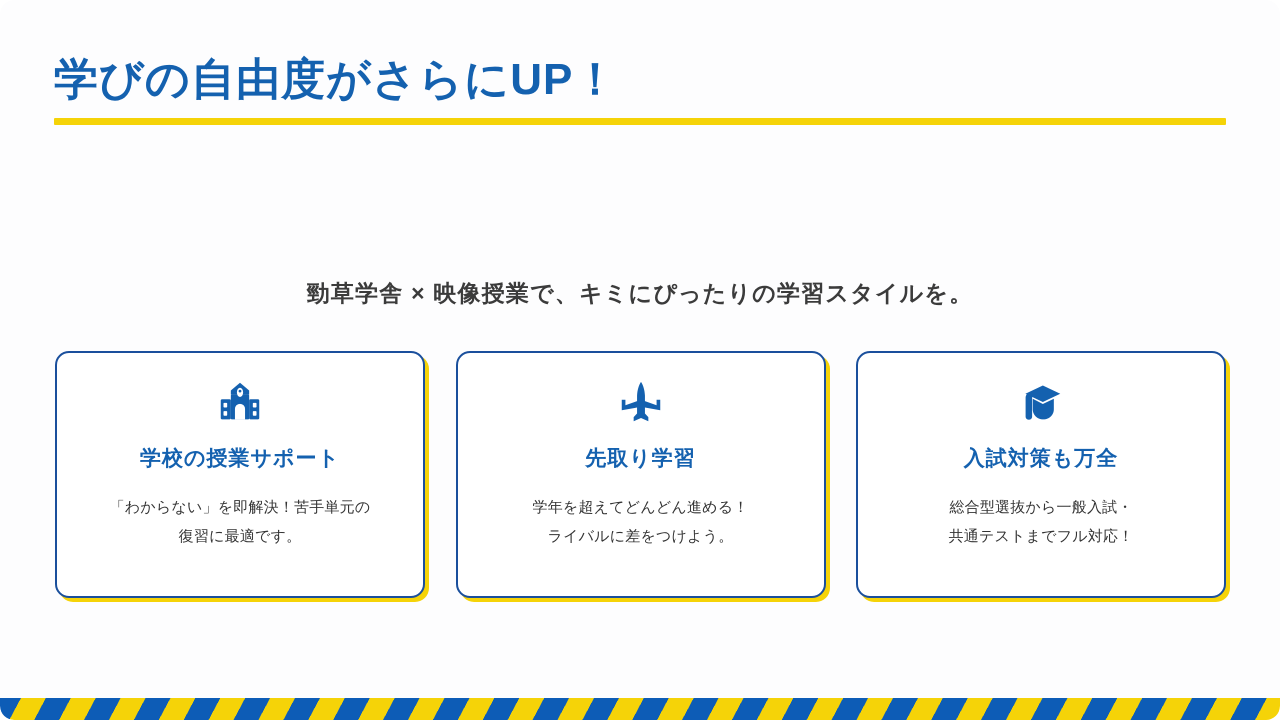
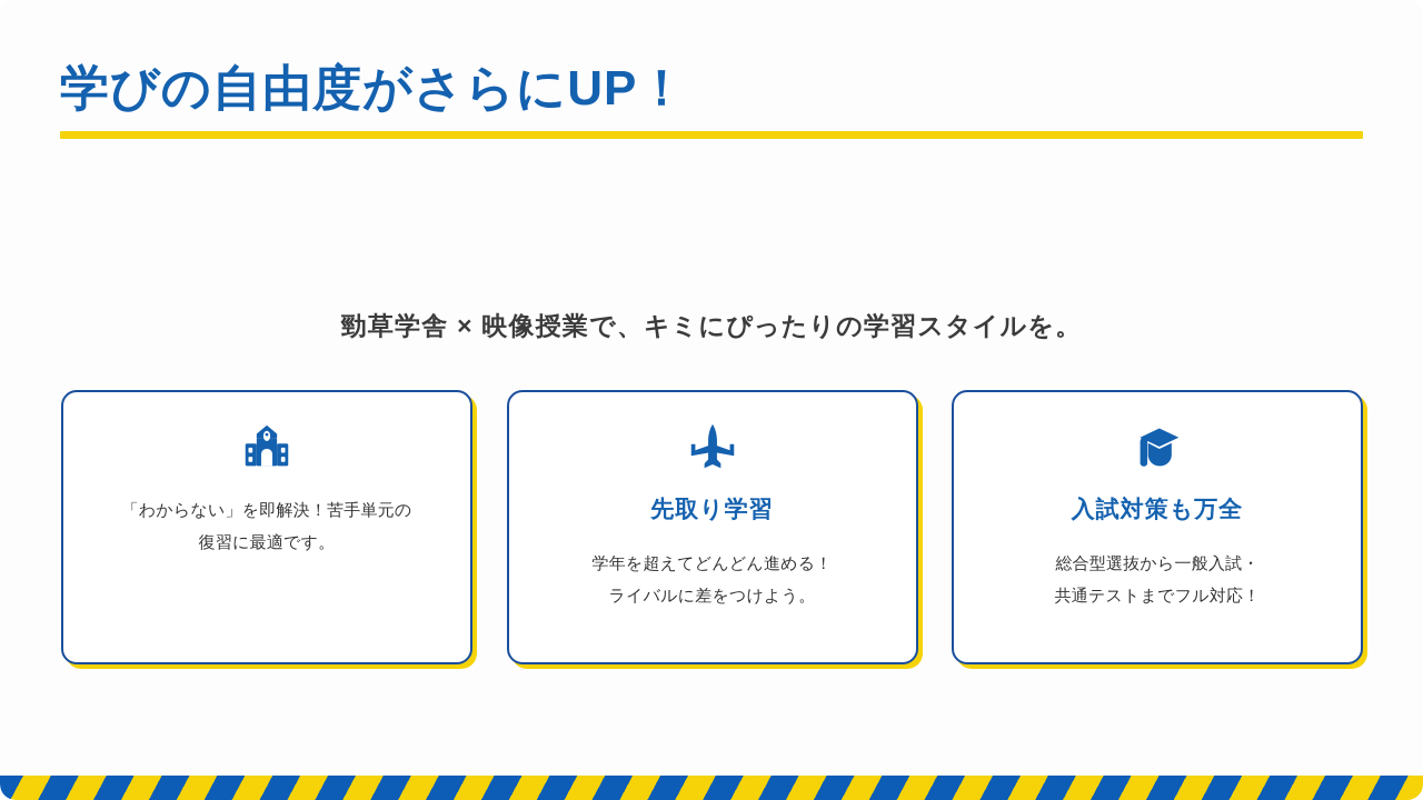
  学びの自由度がさらにUP！
  勁草学舎 × 映像授業で、キミにぴったりの学習スタイルを。
- 学校の授業サポート
  「わからない」を即解決！苦手単元の
  復習に最適です。
  先取り学習
  学年を超えてどんどん進める！
  ライバルに差をつけよう。
  入試対策も万全
  総合型選抜から一般入試・
  共通テストまでフル対応！
